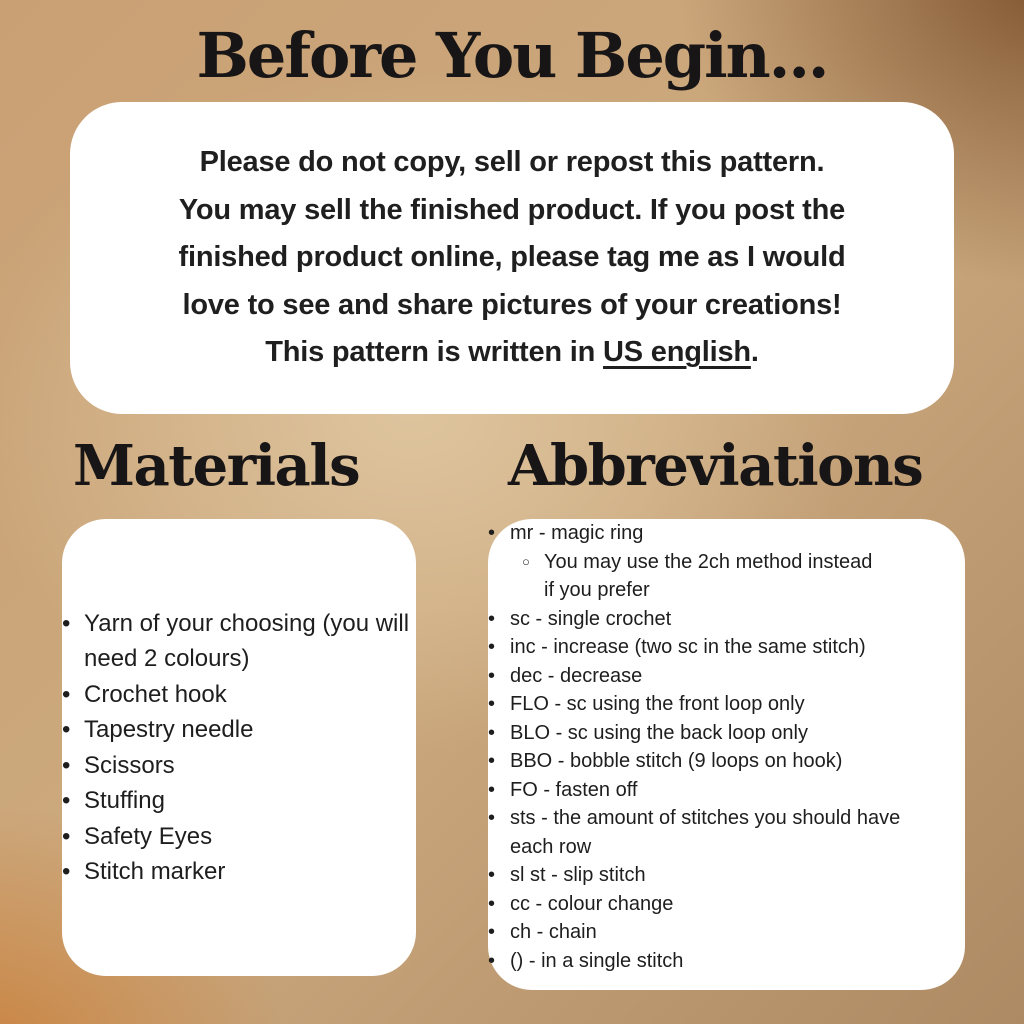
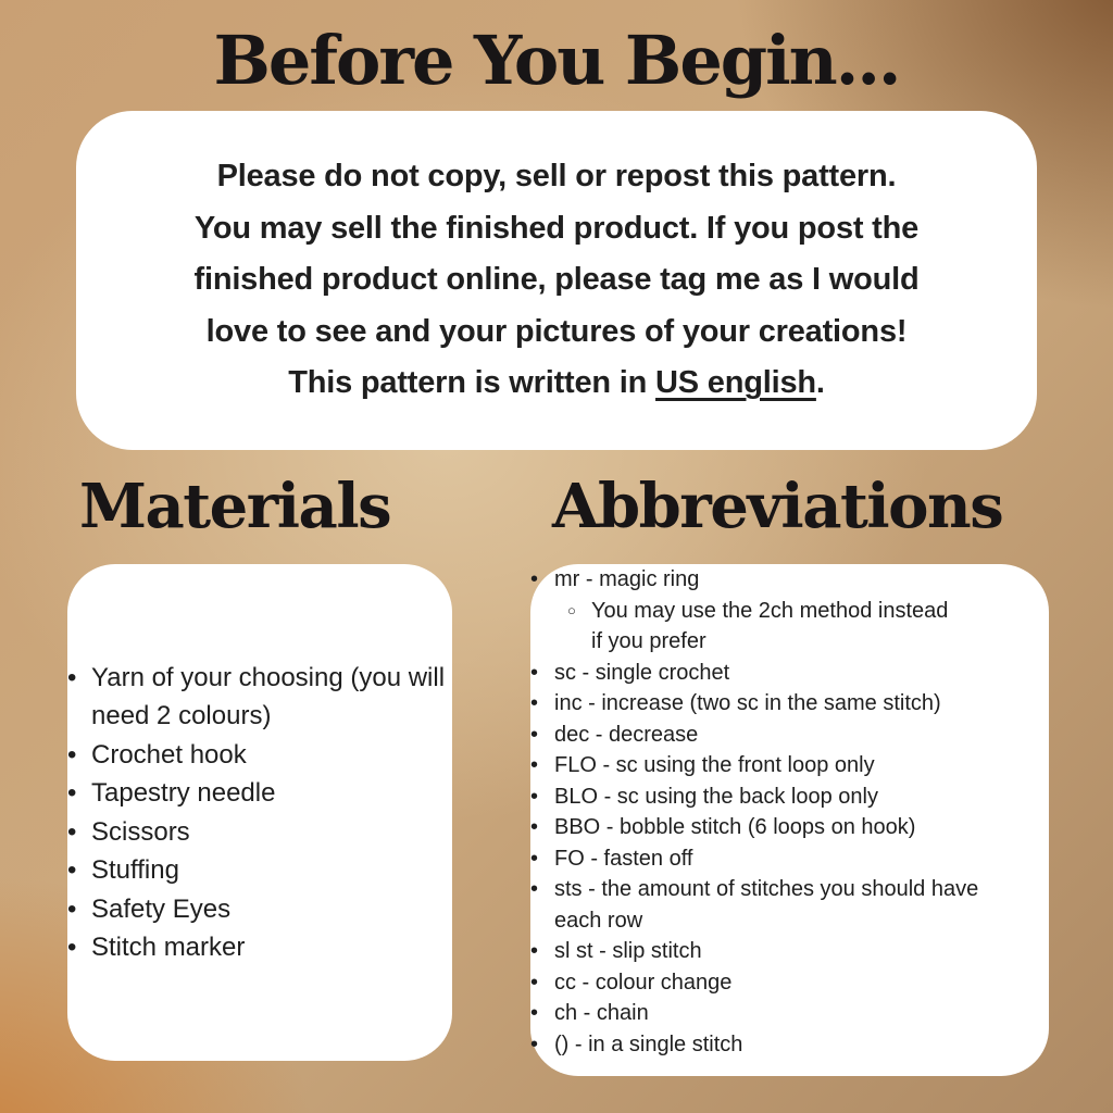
  Before You Begin...
  Please do not copy, sell or repost this pattern.
  You may sell the finished product. If you post the
  finished product online, please tag me as I would
- love to see and share pictures of your creations!
+ love to see and your pictures of your creations!
  This pattern is written in US english.
  Materials
  Abbreviations
  Yarn of your choosing (you will need 2 colours)
  Crochet hook
  Tapestry needle
  Scissors
  Stuffing
  Safety Eyes
  Stitch marker
  mr - magic ring
  You may use the 2ch method instead if you prefer
  sc - single crochet
  inc - increase (two sc in the same stitch)
  dec - decrease
  FLO - sc using the front loop only
  BLO - sc using the back loop only
- BBO - bobble stitch (9 loops on hook)
+ BBO - bobble stitch (6 loops on hook)
  FO - fasten off
  sts - the amount of stitches you should have each row
  sl st - slip stitch
  cc - colour change
  ch - chain
  () - in a single stitch
